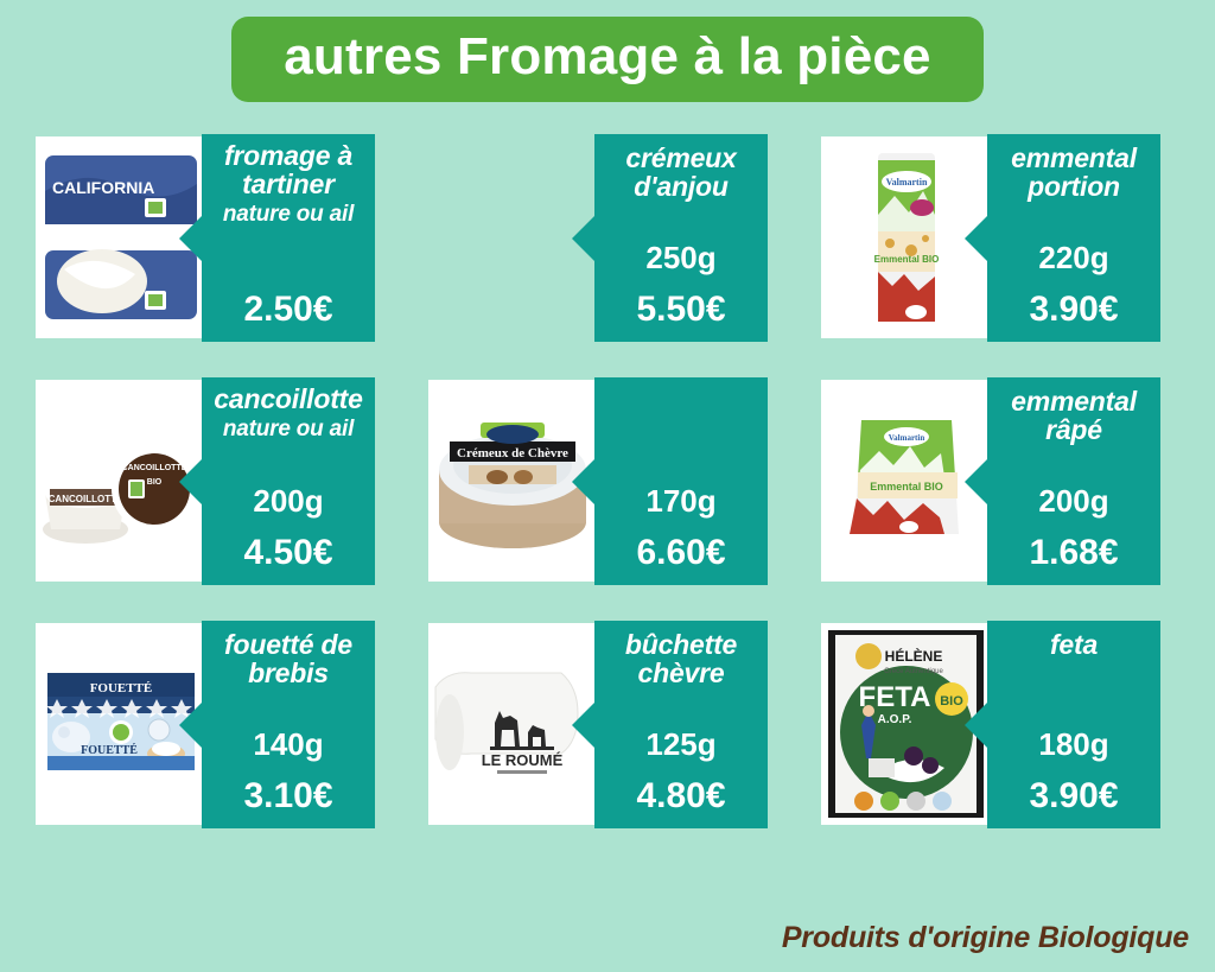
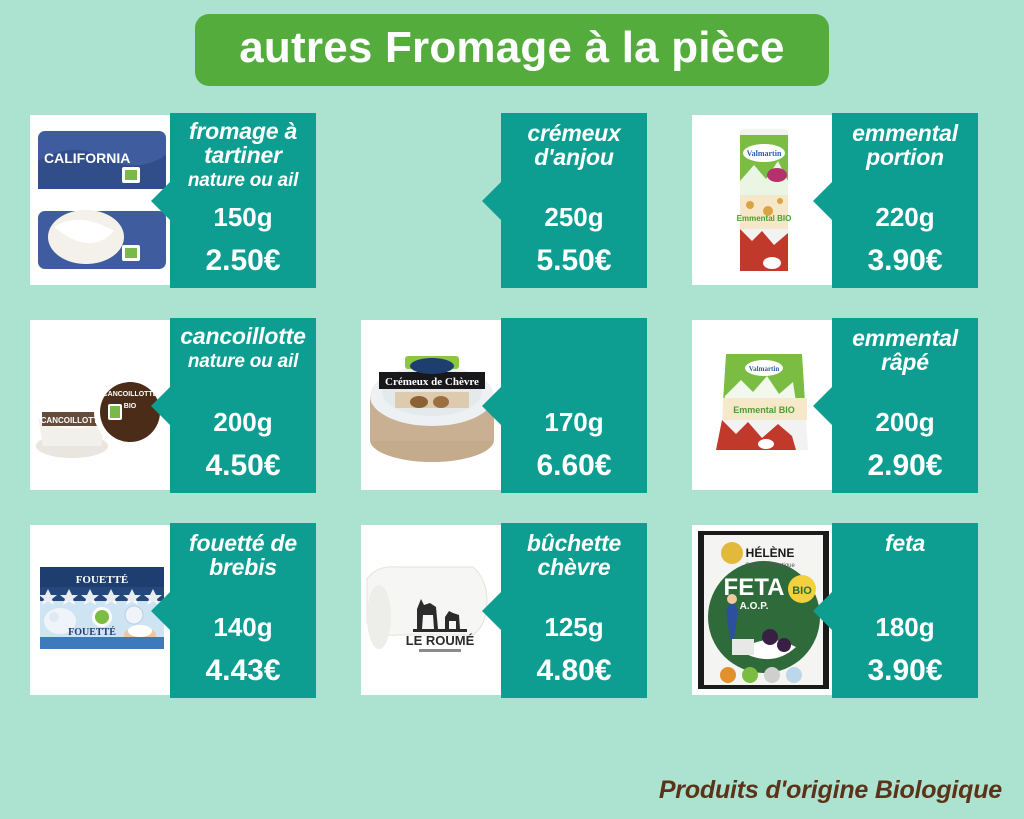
  autres Fromage à la pièce
  CALIFORNIA
  fromage à tartiner
  nature ou ail
+ 150g
  2.50€
  crémeux d'anjou
  250g
  5.50€
  Valmartin
  Emmental BIO
  emmental portion
  220g
  3.90€
  CANCOILLOT
  cancoillotte
  nature ou ail
  200g
  4.50€
  Crémeux de Chèvre
  170g
  6.60€
  Valmartin
  Emmental BIO
  emmental râpé
  200g
- 1.68€
+ 2.90€
  FOUETTÉ
  FOUETTÉ
  fouetté de brebis
  140g
- 3.10€
+ 4.43€
  LE ROUMÉ
  bûchette chèvre
  125g
  4.80€
  HÉLÈNE
  FETA
  A.O.P.
  BIO
  feta
  180g
  3.90€
  Produits d'origine Biologique
